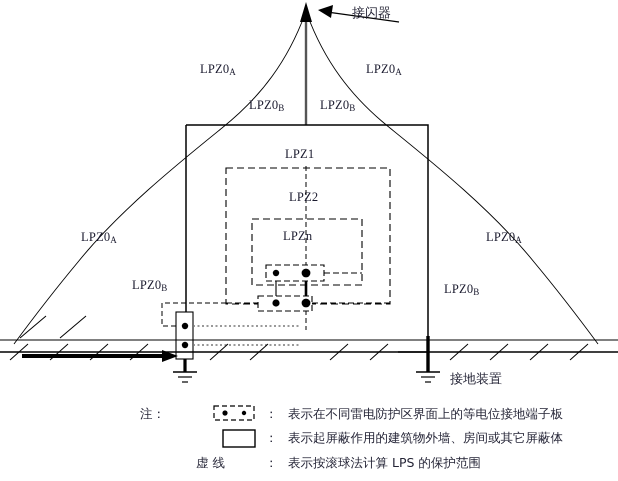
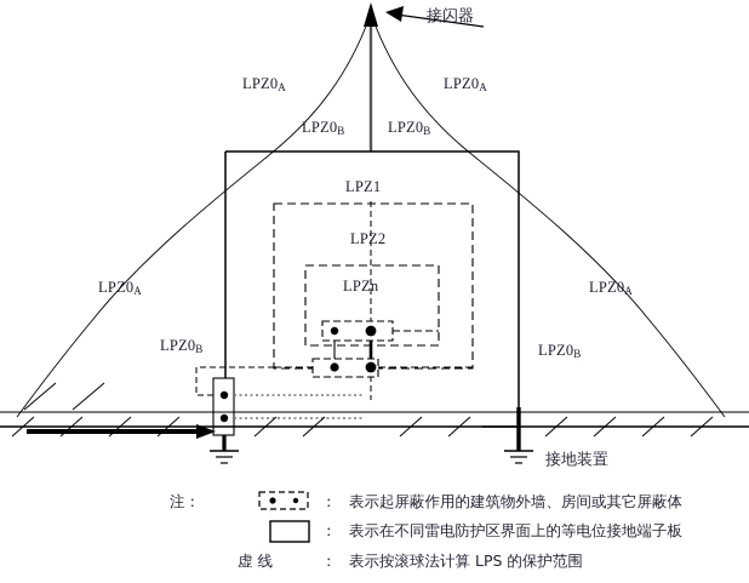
  接闪器
  LPZ0A
  LPZ0A
  LPZ0B
  LPZ0B
  LPZ1
  LPZ2
  LPZn
  LPZ0A
  LPZ0A
  LPZ0B
  LPZ0B
  接地装置
  注：
  ：
- 表示在不同雷电防护区界面上的等电位接地端子板
+ 表示起屏蔽作用的建筑物外墙、房间或其它屏蔽体
  ：
- 表示起屏蔽作用的建筑物外墙、房间或其它屏蔽体
+ 表示在不同雷电防护区界面上的等电位接地端子板
  虚 线
  ：
  表示按滚球法计算 LPS 的保护范围
